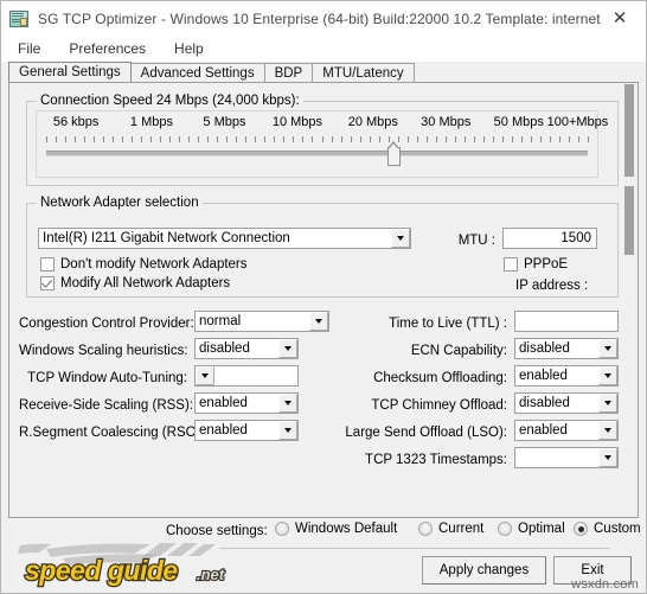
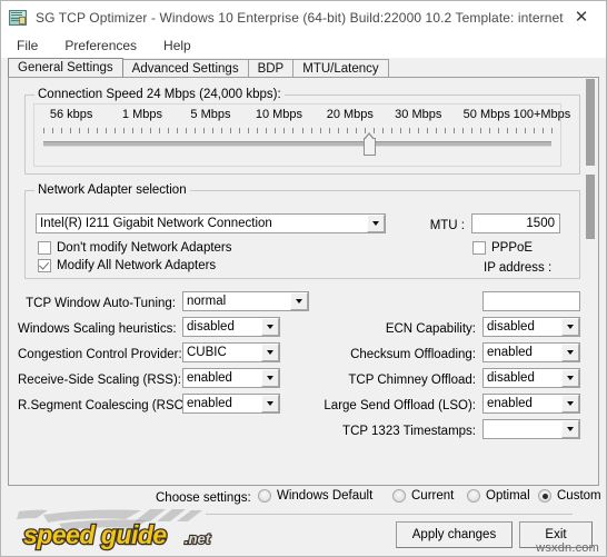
  SG TCP Optimizer - Windows 10 Enterprise (64-bit) Build:22000 10.2 Template: internet
  ✕
  File
  Preferences
  Help
  General Settings
  Advanced Settings
  BDP
  MTU/Latency
  Connection Speed 24 Mbps (24,000 kbps):
  56 kbps
  1 Mbps
  5 Mbps
  10 Mbps
  20 Mbps
  30 Mbps
  50 Mbps
  100+Mbps
  Network Adapter selection
  Intel(R) I211 Gigabit Network Connection
  Don't modify Network Adapters
  Modify All Network Adapters
  MTU :
  1500
  PPPoE
  IP address :
- Congestion Control Provider:
+ TCP Window Auto-Tuning:
  normal
  Windows Scaling heuristics:
  disabled
- TCP Window Auto-Tuning:
+ Congestion Control Provider:
+ CUBIC
  Receive-Side Scaling (RSS):
  enabled
  R.Segment Coalescing (RSC
  enabled
- Time to Live (TTL) :
  ECN Capability:
  disabled
  Checksum Offloading:
  enabled
  TCP Chimney Offload:
  disabled
  Large Send Offload (LSO):
  enabled
  TCP 1323 Timestamps:
  Choose settings:
  Windows Default
  Current
  Optimal
  Custom
  Apply changes
  Exit
  speed guide
  .net
  wsxdn.com
